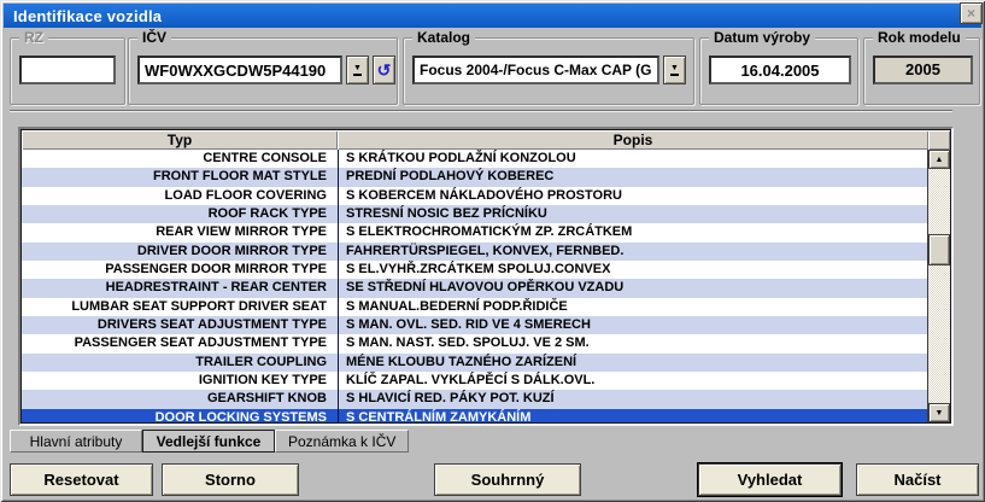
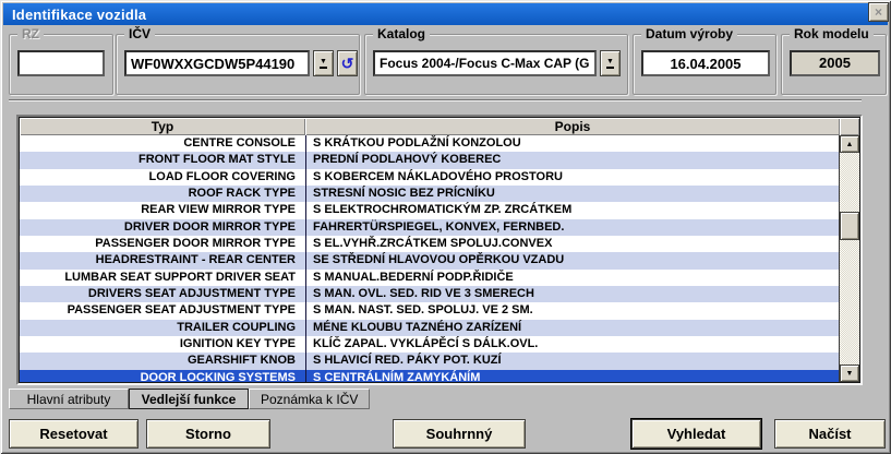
  Identifikace vozidla
  ×
  RZ
  IČV
  WF0WXXGCDW5P44190
  ↺
  Katalog
  Focus 2004-/Focus C-Max CAP (G
  Datum výroby
  16.04.2005
  Rok modelu
  2005
  Typ
  Popis
  CENTRE CONSOLE
  S KRÁTKOU PODLAŽNÍ KONZOLOU
  FRONT FLOOR MAT STYLE
  PREDNÍ PODLAHOVÝ KOBEREC
  LOAD FLOOR COVERING
  S KOBERCEM NÁKLADOVÉHO PROSTORU
  ROOF RACK TYPE
  STRESNÍ NOSIC BEZ PRÍCNÍKU
  REAR VIEW MIRROR TYPE
  S ELEKTROCHROMATICKÝM ZP. ZRCÁTKEM
  DRIVER DOOR MIRROR TYPE
  FAHRERTÜRSPIEGEL, KONVEX, FERNBED.
  PASSENGER DOOR MIRROR TYPE
  S EL.VYHŘ.ZRCÁTKEM SPOLUJ.CONVEX
  HEADRESTRAINT - REAR CENTER
  SE STŘEDNÍ HLAVOVOU OPĚRKOU VZADU
  LUMBAR SEAT SUPPORT DRIVER SEAT
  S MANUAL.BEDERNÍ PODP.ŘIDIČE
  DRIVERS SEAT ADJUSTMENT TYPE
- S MAN. OVL. SED. RID VE 4 SMERECH
+ S MAN. OVL. SED. RID VE 3 SMERECH
  PASSENGER SEAT ADJUSTMENT TYPE
  S MAN. NAST. SED. SPOLUJ. VE 2 SM.
  TRAILER COUPLING
  MÉNE KLOUBU TAZNÉHO ZARÍZENÍ
  IGNITION KEY TYPE
  KLÍČ ZAPAL. VYKLÁPĚCÍ S DÁLK.OVL.
  GEARSHIFT KNOB
  S HLAVICÍ RED. PÁKY POT. KUZÍ
  DOOR LOCKING SYSTEMS
  S CENTRÁLNÍM ZAMYKÁNÍM
  Hlavní atributy
  Vedlejší funkce
  Poznámka k IČV
  Resetovat
  Storno
  Souhrnný
  Vyhledat
  Načíst
